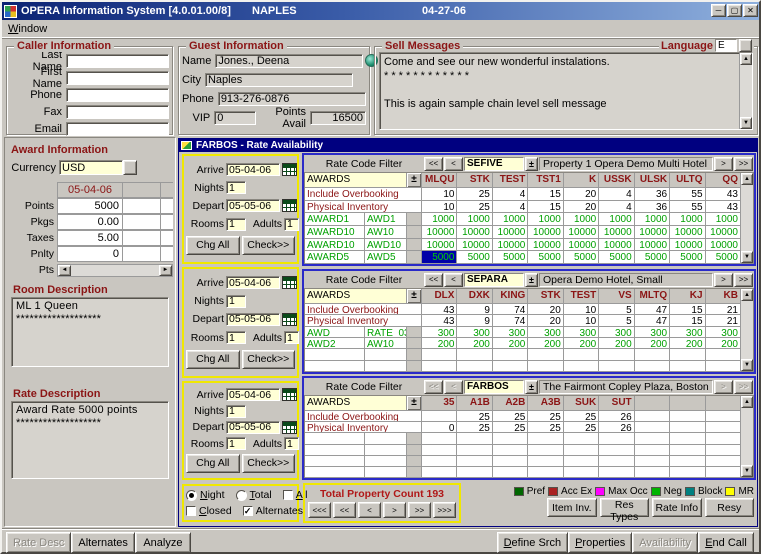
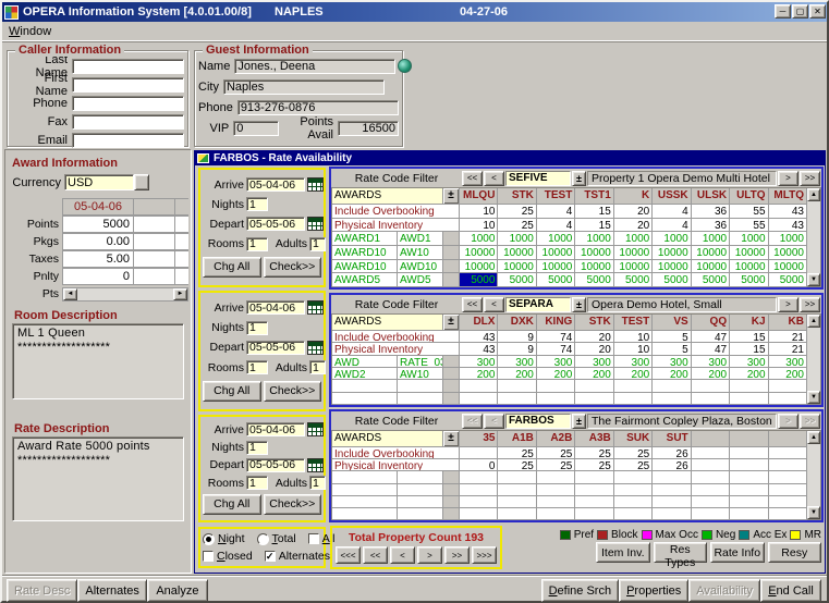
  OPERA Information System [4.0.01.00/8]
  NAPLES
  04-27-06
  ─
  ▢
  ✕
  Window
  Caller Information
  Last Name
  First Name
  Phone
  Fax
  Email
  Guest Information
  Name
  Jones., Deena
  City
  Naples
  Phone
  913-276-0876
  VIP
  0
  Points Avail
  16500
- Sell Messages
- Language
- E
- Come and see our new wonderful instalations.
- * * * * * * * * * * * *
- This is again sample chain level sell message
  Award Information
  Currency
  USD
  05-04-06
  Points
  5000
  Pkgs
  0.00
  Taxes
  5.00
  Pnlty Pts
  0
  Room Description
  ML 1 Queen
  *******************
  Rate Description
  Award Rate 5000 points
  *******************
  FARBOS - Rate Availability
  Arrive
  05-04-06
  Nights
  1
  Depart
  05-05-06
  Rooms
  1
  Adults
  1
  Chg All
  Check>>
  Arrive
  05-04-06
  Nights
  1
  Depart
  05-05-06
  Rooms
  1
  Adults
  1
  Chg All
  Check>>
  Arrive
  05-04-06
  Nights
  1
  Depart
  05-05-06
  Rooms
  1
  Adults
  1
  Chg All
  Check>>
  Rate Code Filter
  <<
  <
  SEFIVE
  ±
  Property 1 Opera Demo Multi Hotel
  >
  >>
  AWARDS
  ±
  MLQU
  STK
  TEST
  TST1
  K
  USSK
  ULSK
  ULTQ
- QQ
+ MLTQ
  Include Overbooking
  10
  25
  4
  15
  20
  4
  36
  55
  43
  Physical Inventory
  10
  25
  4
  15
  20
  4
  36
  55
  43
  AWARD1
  AWD1
  1000
  1000
  1000
  1000
  1000
  1000
  1000
  1000
  1000
  AWARD10
  AW10
  10000
  10000
  10000
  10000
  10000
  10000
  10000
  10000
  10000
  AWARD10
  AWD10
  10000
  10000
  10000
  10000
  10000
  10000
  10000
  10000
  10000
  AWARD5
  AWD5
  5000
  5000
  5000
  5000
  5000
  5000
  5000
  5000
  5000
  Rate Code Filter
  <<
  <
  SEPARA
  ±
  Opera Demo Hotel, Small
  >
  >>
  AWARDS
  ±
  DLX
  DXK
  KING
  STK
  TEST
  VS
- MLTQ
+ QQ
  KJ
  KB
  Include Overbooking
  43
  9
  74
  20
  10
  5
  47
  15
  21
  Physical Inventory
  43
  9
  74
  20
  10
  5
  47
  15
  21
  AWD
  RATE_0
  300
  300
  300
  300
  300
  300
  300
  300
  300
  AWD2
  AW10
  200
  200
  200
  200
  200
  200
  200
  200
  200
  Rate Code Filter
  <<
  <
  FARBOS
  ±
  The Fairmont Copley Plaza, Boston
  >
  >>
  AWARDS
  ±
  35
  A1B
  A2B
  A3B
  SUK
  SUT
  Include Overbooking
  25
  25
  25
  25
  26
  Physical Inventory
  0
  25
  25
  25
  25
  26
  Night
  Total
  All
  Closed
  ✓
  Alternates
  Total Property Count 193
  <<<
  <<
  <
  >
  >>
  >>>
  Pref
- Acc Ex
+ Block
  Max Occ
  Neg
- Block
+ Acc Ex
  MR
  Item Inv.
  Res Types
  Rate Info
  Resy
  Rate Desc
  Alternates
  Analyze
  Define Srch
  Properties
  Availability
  End Call
